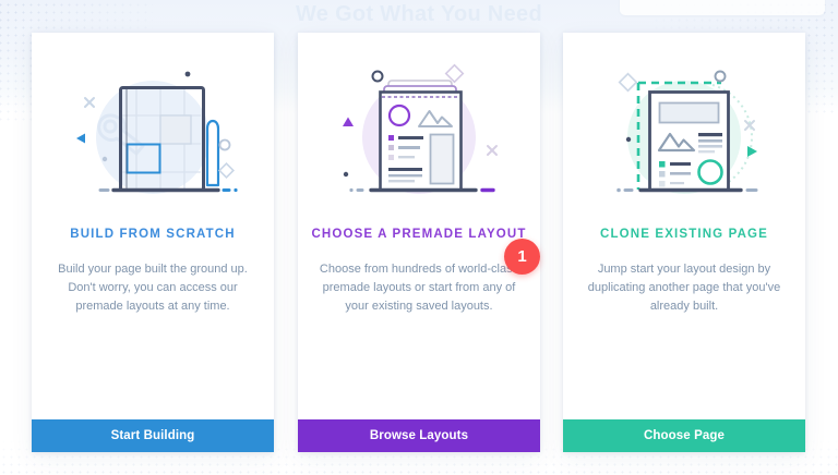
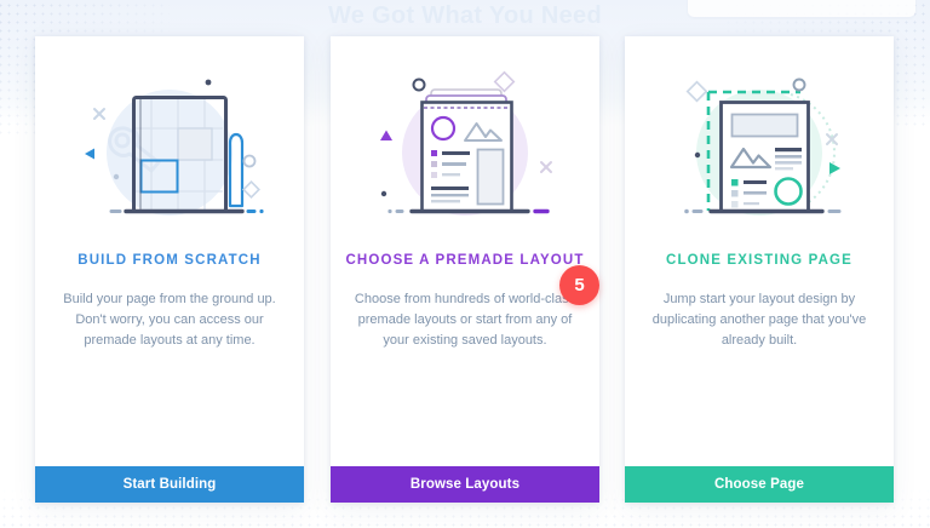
  BUILD FROM SCRATCH
- Build your page built the ground up. Don't worry, you can access our premade layouts at any time.
+ Build your page from the ground up. Don't worry, you can access our premade layouts at any time.
  Start Building
  CHOOSE A PREMADE LAYOUT
  Choose from hundreds of world-cla premade layouts or start from any of your existing saved layouts.
  Browse Layouts
  CLONE EXISTING PAGE
  Jump start your layout design by duplicating another page that you've already built.
  Choose Page
- 1
+ 5
